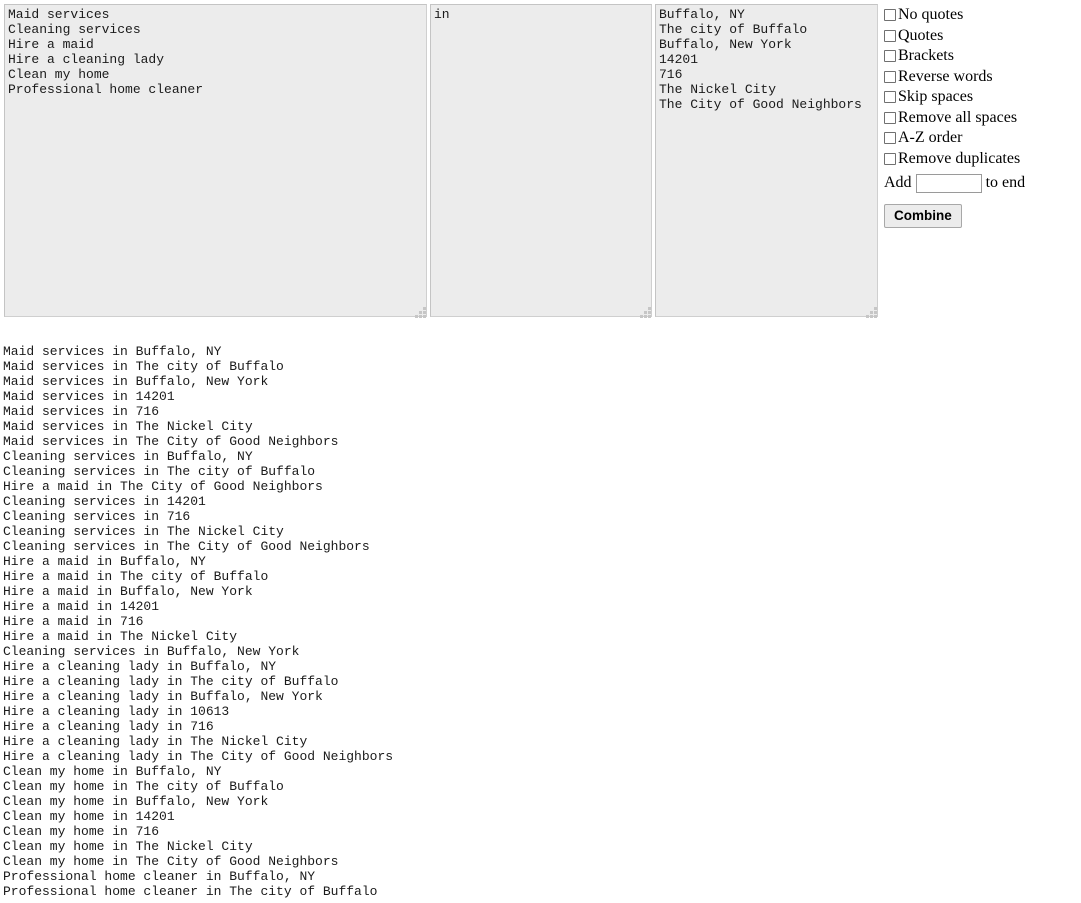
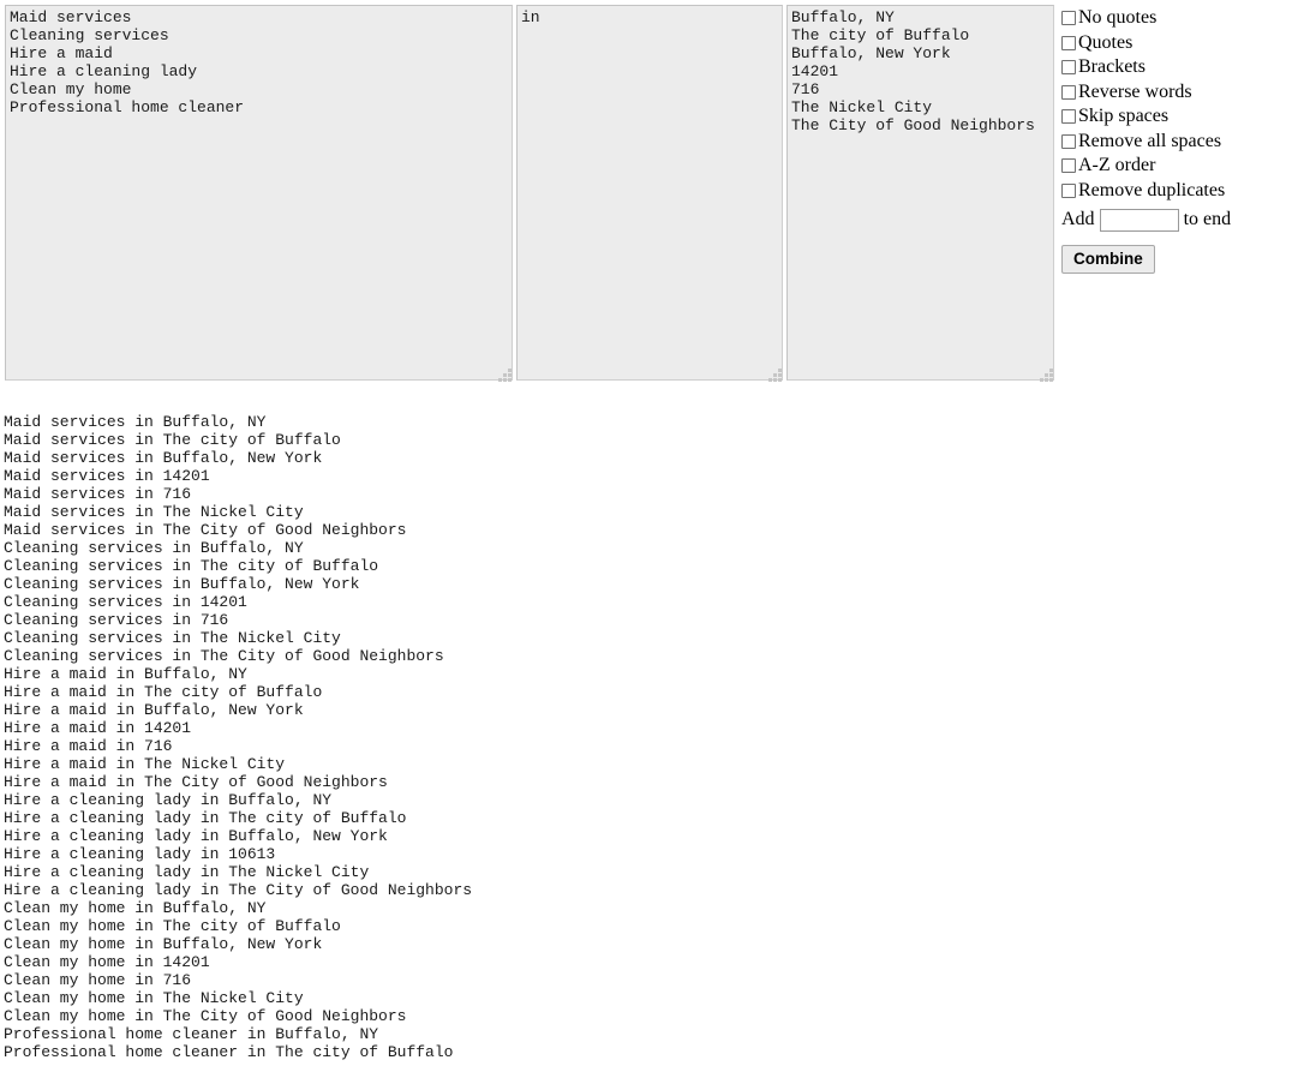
  Maid services
  Cleaning services
  Hire a maid
  Hire a cleaning lady
  Clean my home
  Professional home cleaner
  in
  Buffalo, NY
  The city of Buffalo
  Buffalo, New York
  14201
  716
  The Nickel City
  The City of Good Neighbors
  No quotes
  Quotes
  Brackets
  Reverse words
  Skip spaces
  Remove all spaces
  A-Z order
  Remove duplicates
  Add
  to end
  Combine
  Maid services in Buffalo, NY
  Maid services in The city of Buffalo
  Maid services in Buffalo, New York
  Maid services in 14201
  Maid services in 716
  Maid services in The Nickel City
  Maid services in The City of Good Neighbors
  Cleaning services in Buffalo, NY
  Cleaning services in The city of Buffalo
- Hire a maid in The City of Good Neighbors
+ Cleaning services in Buffalo, New York
  Cleaning services in 14201
  Cleaning services in 716
  Cleaning services in The Nickel City
  Cleaning services in The City of Good Neighbors
  Hire a maid in Buffalo, NY
  Hire a maid in The city of Buffalo
  Hire a maid in Buffalo, New York
  Hire a maid in 14201
  Hire a maid in 716
  Hire a maid in The Nickel City
- Cleaning services in Buffalo, New York
+ Hire a maid in The City of Good Neighbors
  Hire a cleaning lady in Buffalo, NY
  Hire a cleaning lady in The city of Buffalo
  Hire a cleaning lady in Buffalo, New York
  Hire a cleaning lady in 10613
- Hire a cleaning lady in 716
  Hire a cleaning lady in The Nickel City
  Hire a cleaning lady in The City of Good Neighbors
  Clean my home in Buffalo, NY
  Clean my home in The city of Buffalo
  Clean my home in Buffalo, New York
  Clean my home in 14201
  Clean my home in 716
  Clean my home in The Nickel City
  Clean my home in The City of Good Neighbors
  Professional home cleaner in Buffalo, NY
  Professional home cleaner in The city of Buffalo
